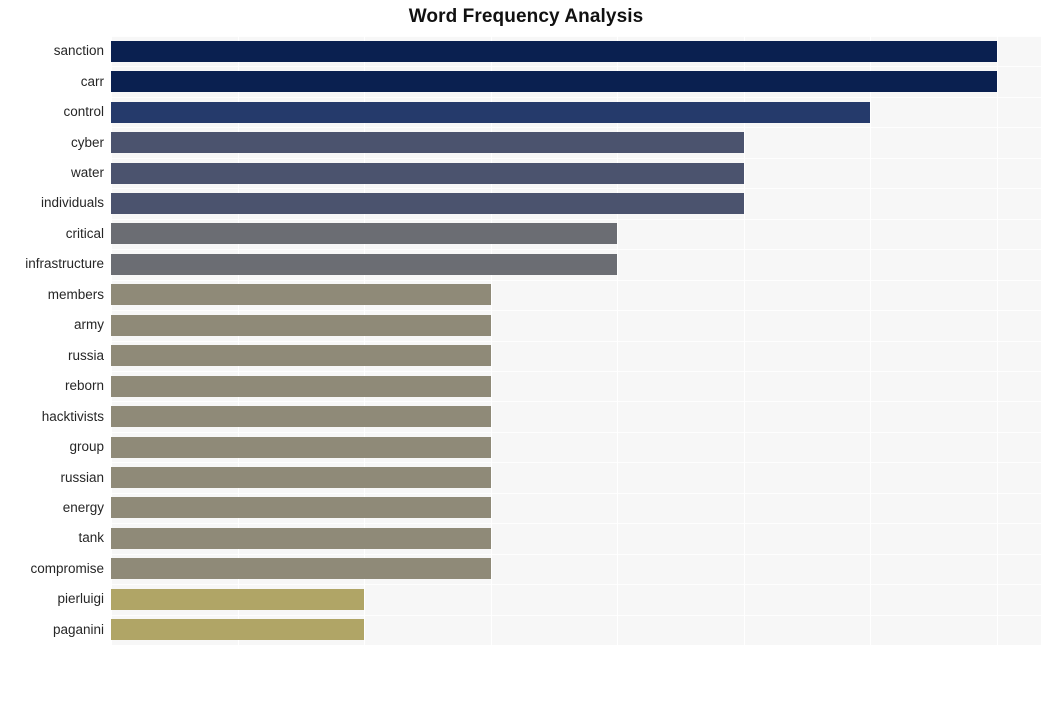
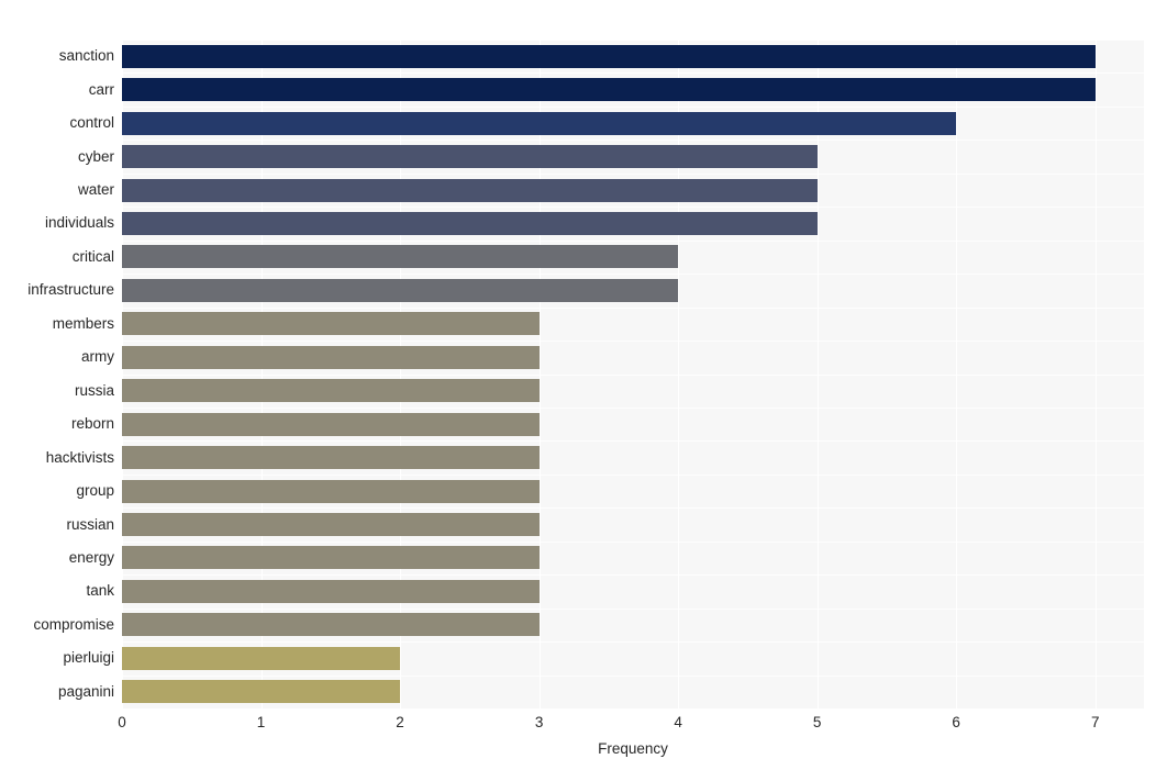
- Word Frequency Analysis
  sanction
  carr
  control
  cyber
  water
  individuals
  critical
  infrastructure
  members
  army
  russia
  reborn
  hacktivists
  group
  russian
  energy
  tank
  compromise
  pierluigi
  paganini
+ 0
+ 1
+ 2
+ 3
+ 4
+ 5
+ 6
+ 7
+ Frequency
